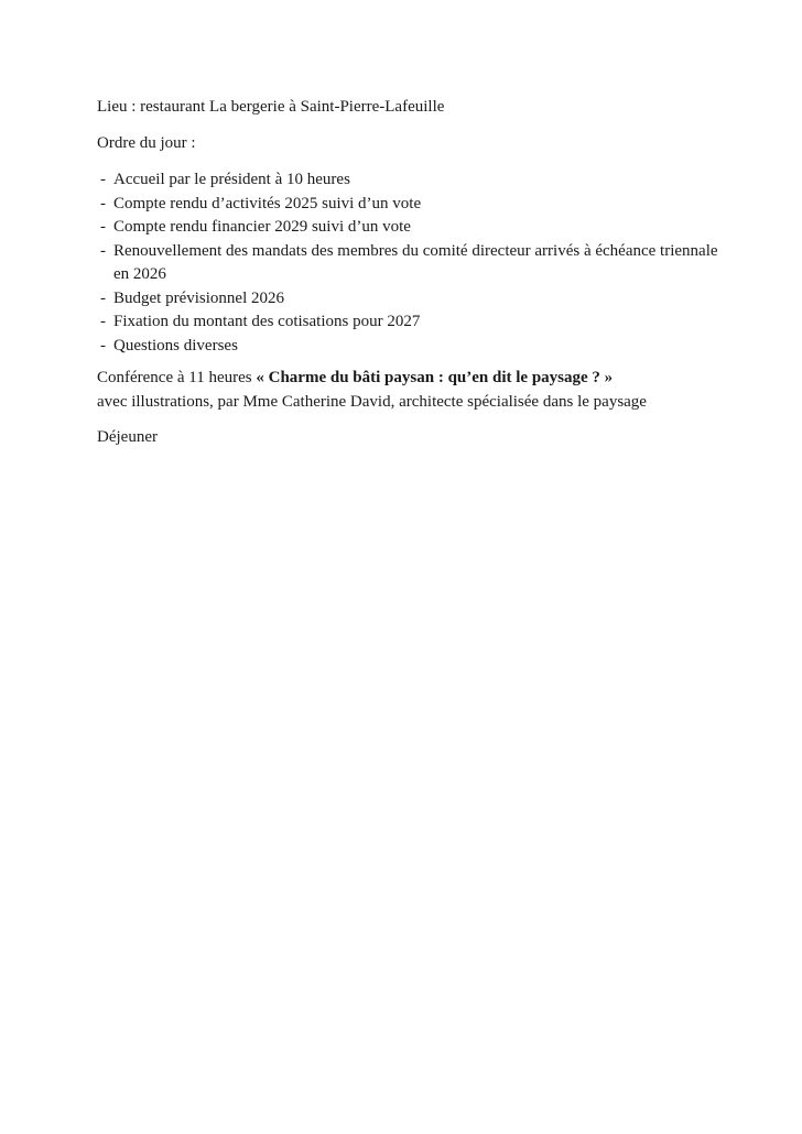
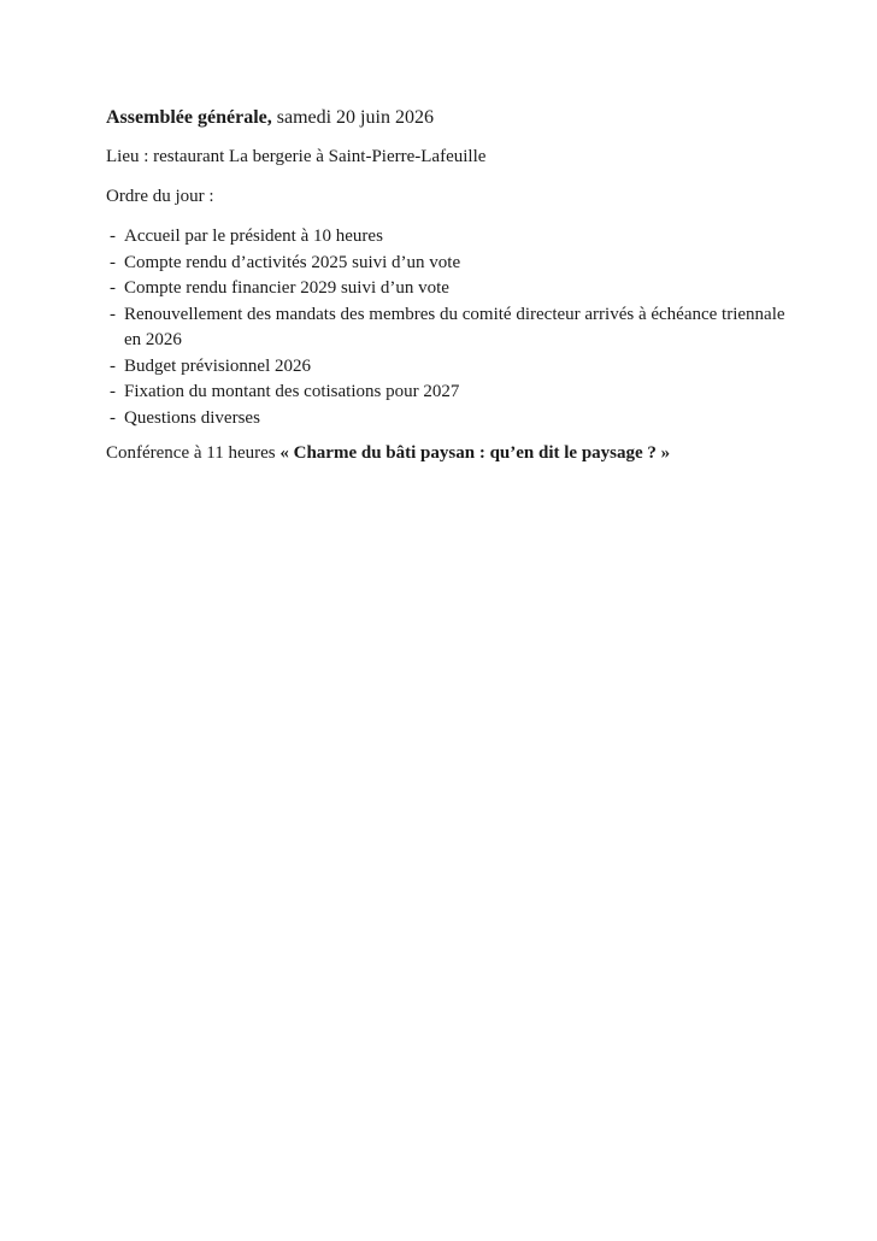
+ Assemblée générale, samedi 20 juin 2026
  Lieu : restaurant La bergerie à Saint-Pierre-Lafeuille
  Ordre du jour :
  -
  Accueil par le président à 10 heures
  -
  Compte rendu d’activités 2025 suivi d’un vote
  -
  Compte rendu financier 2029 suivi d’un vote
  -
  Renouvellement des mandats des membres du comité directeur arrivés à échéance triennale en 2026
  -
  Budget prévisionnel 2026
  -
  Fixation du montant des cotisations pour 2027
  -
  Questions diverses
  Conférence à 11 heures « Charme du bâti paysan : qu’en dit le paysage ? »
- avec illustrations, par Mme Catherine David, architecte spécialisée dans le paysage
- Déjeuner
